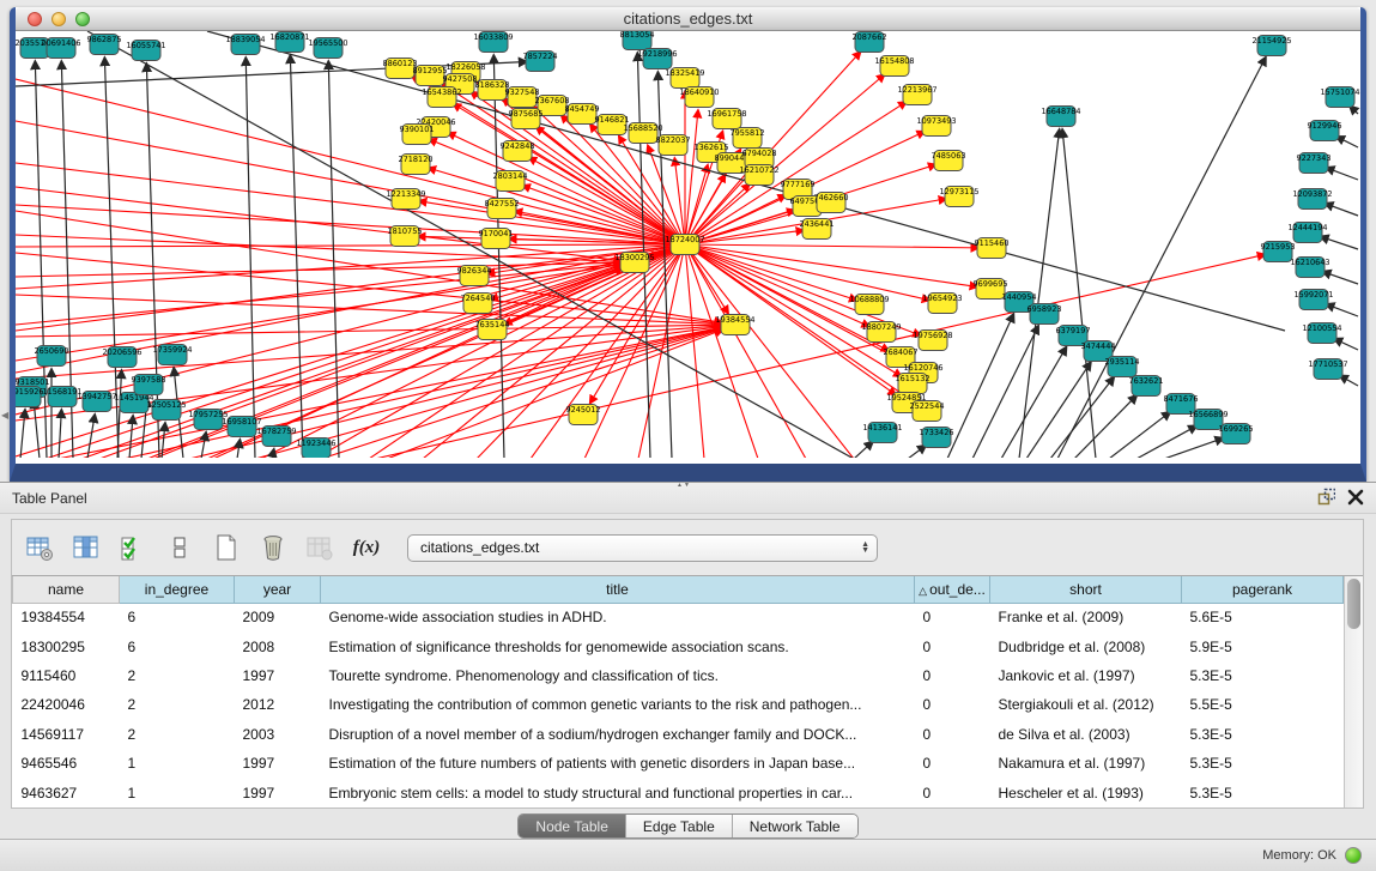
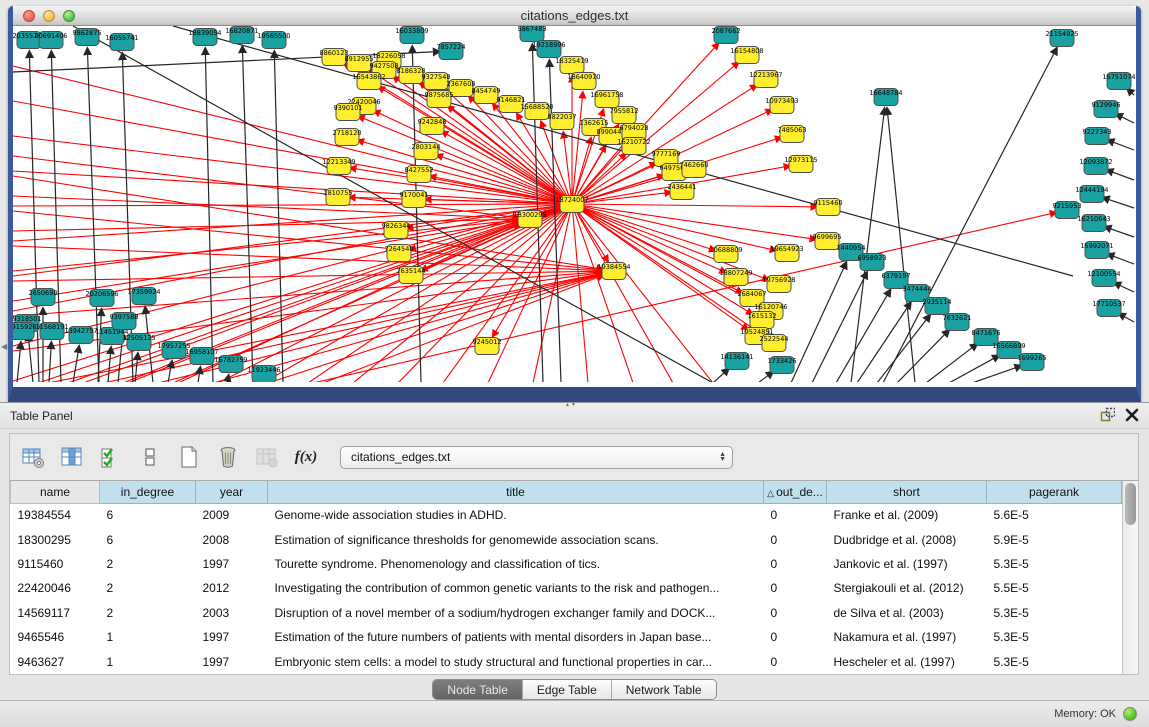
  citations_edges.txt
  18724007
  18300295
  19384554
  8860123
  8912955
  18226058
  9427508
  16543862
  8186328
  9327548
  2367608
  9875685
  8454749
  9146821
  15688520
  8822037
  1362615
  899044
  6794028
  16210722
  7955812
  18325419
  18640910
  16961758
  16154808
  12213967
  10973493
  7485063
  12973115
  9777169
  64975
  7462660
  2436441
  10688809
  19654923
  18807249
  19756928
  2684067
  16120746
  1615132
  19524851
  2522544
  9699695
  9115460
  22420046
  9390101
  9242848
  2718120
  2803144
  12213349
  8427552
  1810755
  9170041
  9826344
  7264540
  7635144
  9245012
  203557
  20691406
  9862875
  16055741
  18839054
  16820871
  19565500
  16033809
  7857224
- 8813054
+ 5867483
  19218996
  2087662
  21154925
  15751074
  9129946
  9227343
  12093872
  12444194
  16210643
  15992071
  12100554
  17710537
  9215953
  16648784
  1440954
  6958923
  6379197
  3474444
  2935114
  7632621
  8471676
  16566899
  1699265
  14136141
  1733426
  20206596
  17359924
  2650690
  9318501
  915926
  11568191
  13942757
  11451944
  9397588
  12505125
  17957255
  16958107
  16782759
  11923446
  ◀
  Table Panel
  f(x)
  citations_edges.txt
  name	in_degree	year	title	△ out_de...	short	pagerank
  19384554	6	2009	Genome-wide association studies in ADHD.	0	Franke et al. (2009)	5.6E-5
  18300295	6	2008	Estimation of significance thresholds for genomewide association scans.	0	Dudbridge et al. (2008)	5.9E-5
  9115460	2	1997	Tourette syndrome. Phenomenology and classification of tics.	0	Jankovic et al. (1997)	5.3E-5
  22420046	2	2012	Investigating the contribution of common genetic variants to the risk and pathogen...	0	Stergiakouli et al. (2012)	5.5E-5
  14569117	2	2003	Disruption of a novel member of a sodium/hydrogen exchanger family and DOCK...	0	de Silva et al. (2003)	5.3E-5
- 9465546	1	1997	Estimation of the future numbers of patients with genetic disorders in Japan base...	0	Nakamura et al. (1997)	5.3E-5
+ 9465546	1	1997	Estimation of the future numbers of patients with mental disorders in Japan base...	0	Nakamura et al. (1997)	5.3E-5
- 9463627	1	1997	Embryonic stem cells: a model to study structural and functional properties in car...	0	Hescheler et al. (1993)	5.3E-5
+ 9463627	1	1997	Embryonic stem cells: a model to study structural and functional properties in car...	0	Hescheler et al. (1997)	5.3E-5
  Node Table
  Edge Table
  Network Table
  Memory: OK
